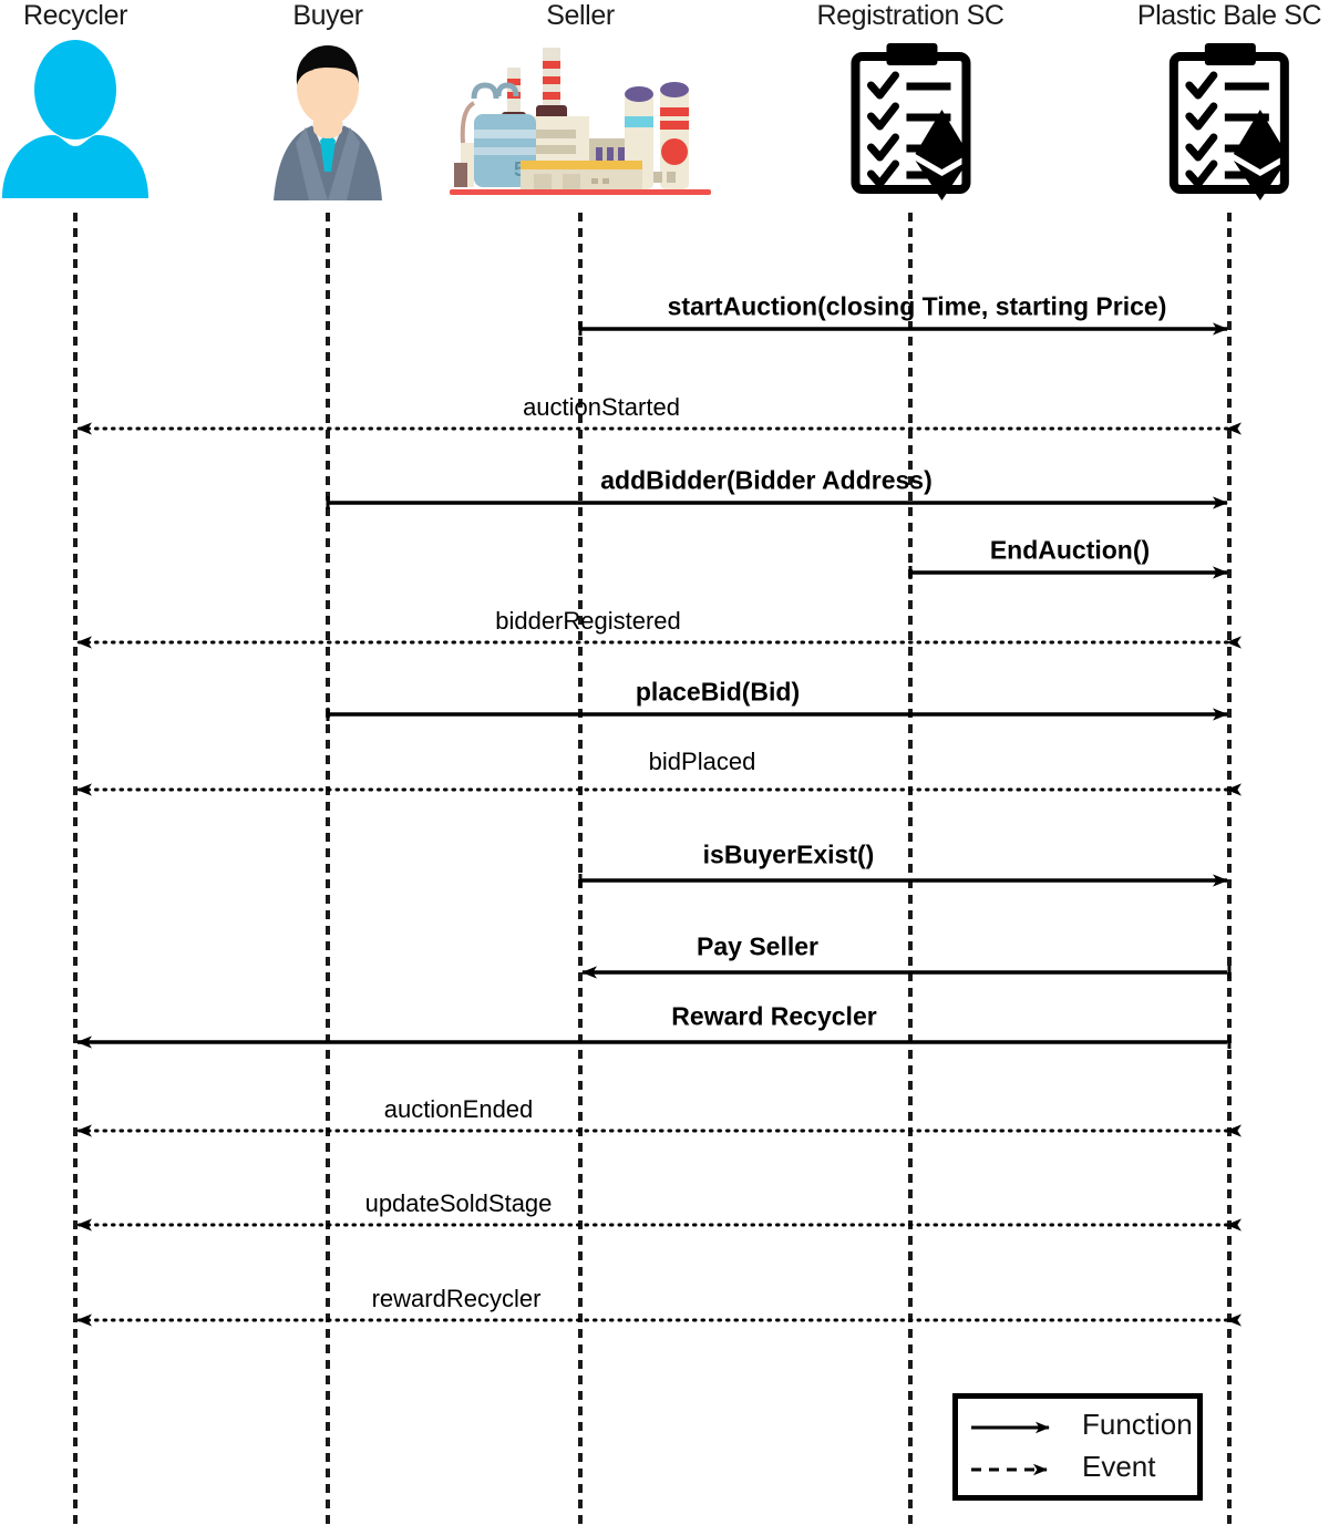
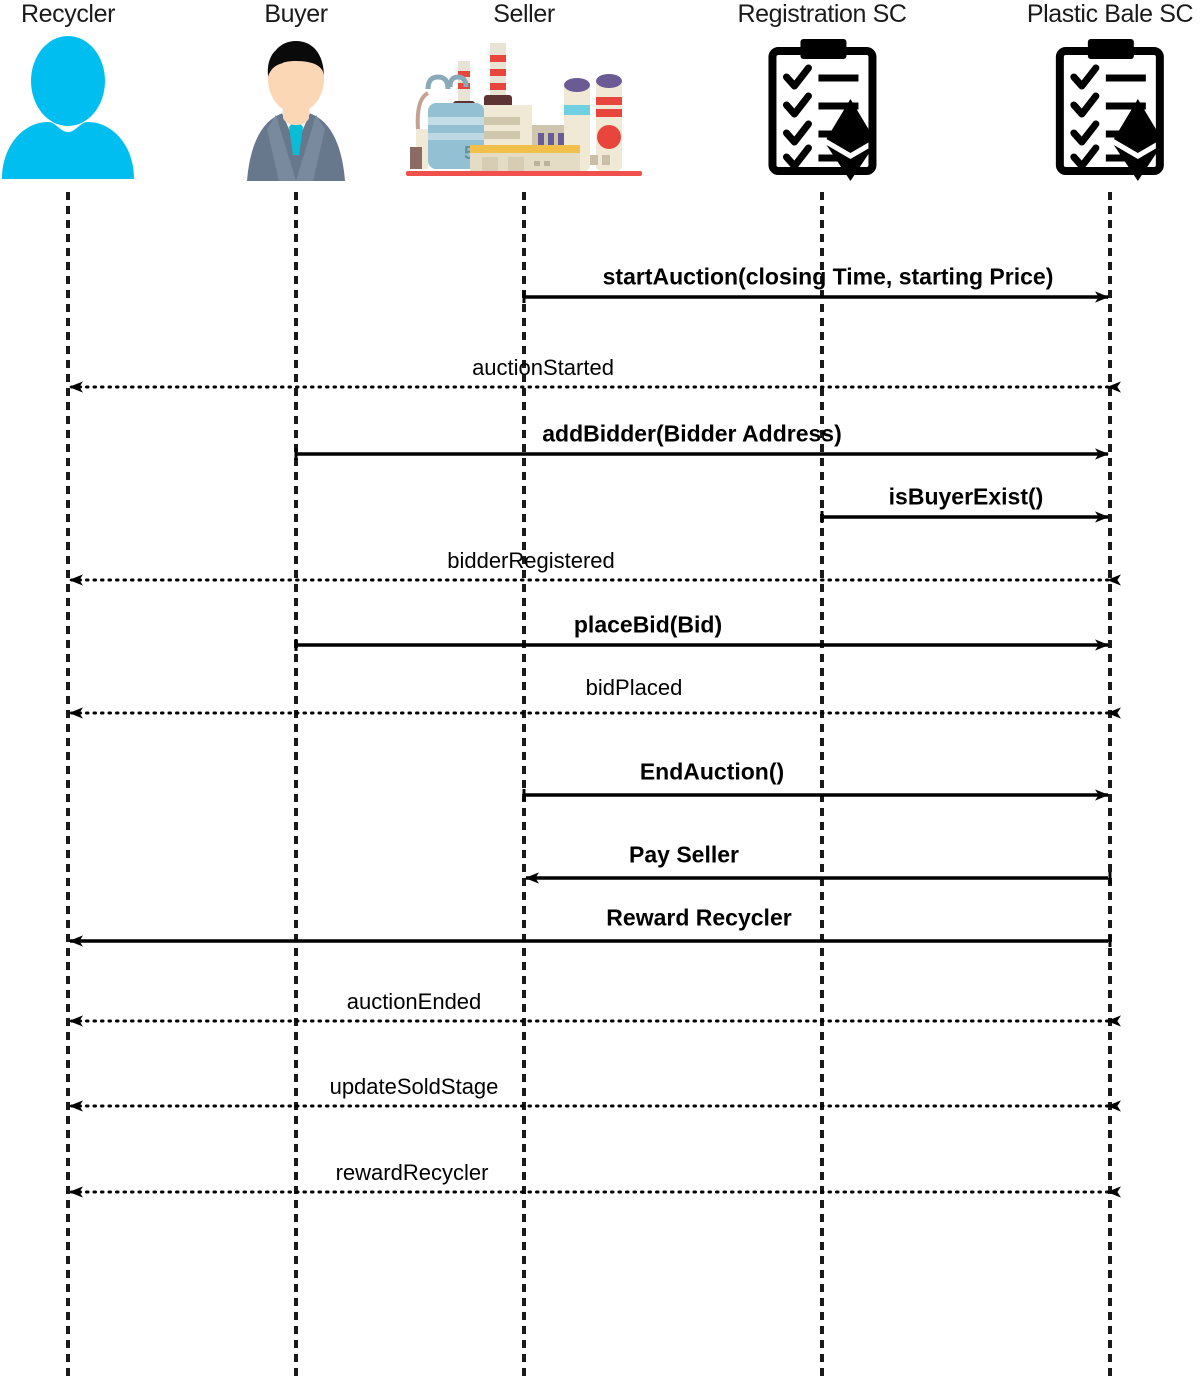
  Recycler
  Buyer
  Seller
  5
  Registration SC
  Plastic Bale SC
  startAuction(closing Time, starting Price)
  auctionStarted
  addBidder(Bidder Address)
- EndAuction()
+ isBuyerExist()
  bidderRegistered
  placeBid(Bid)
  bidPlaced
- isBuyerExist()
+ EndAuction()
  Pay Seller
  Reward Recycler
  auctionEnded
  updateSoldStage
  rewardRecycler
- Function
- Event
